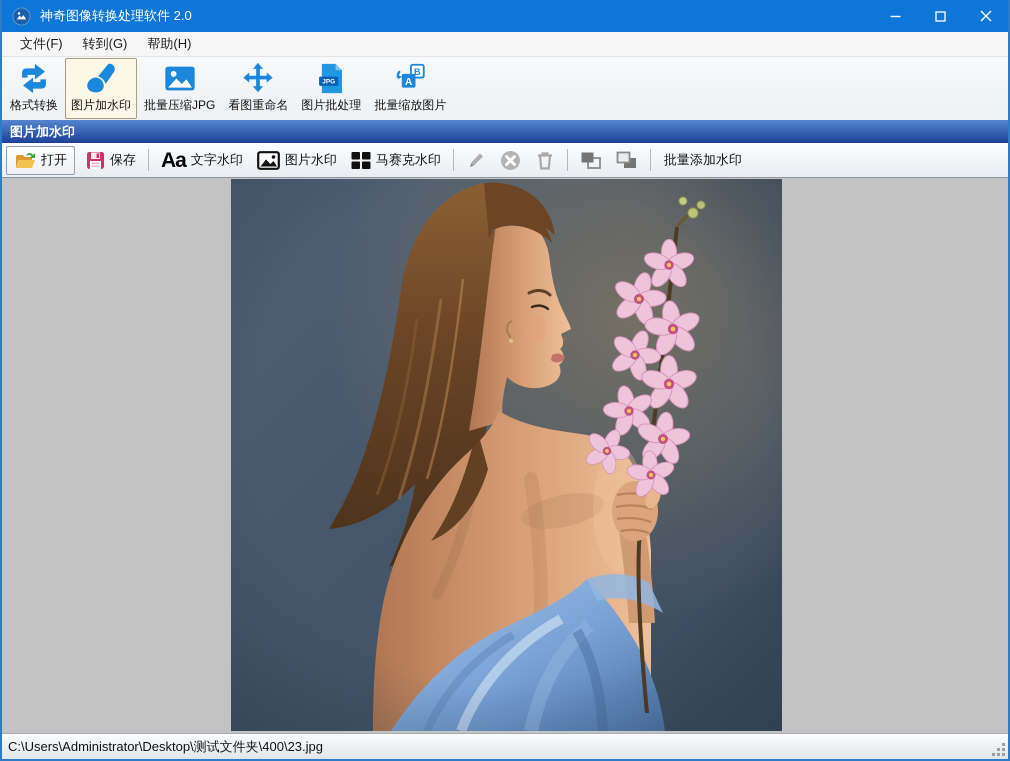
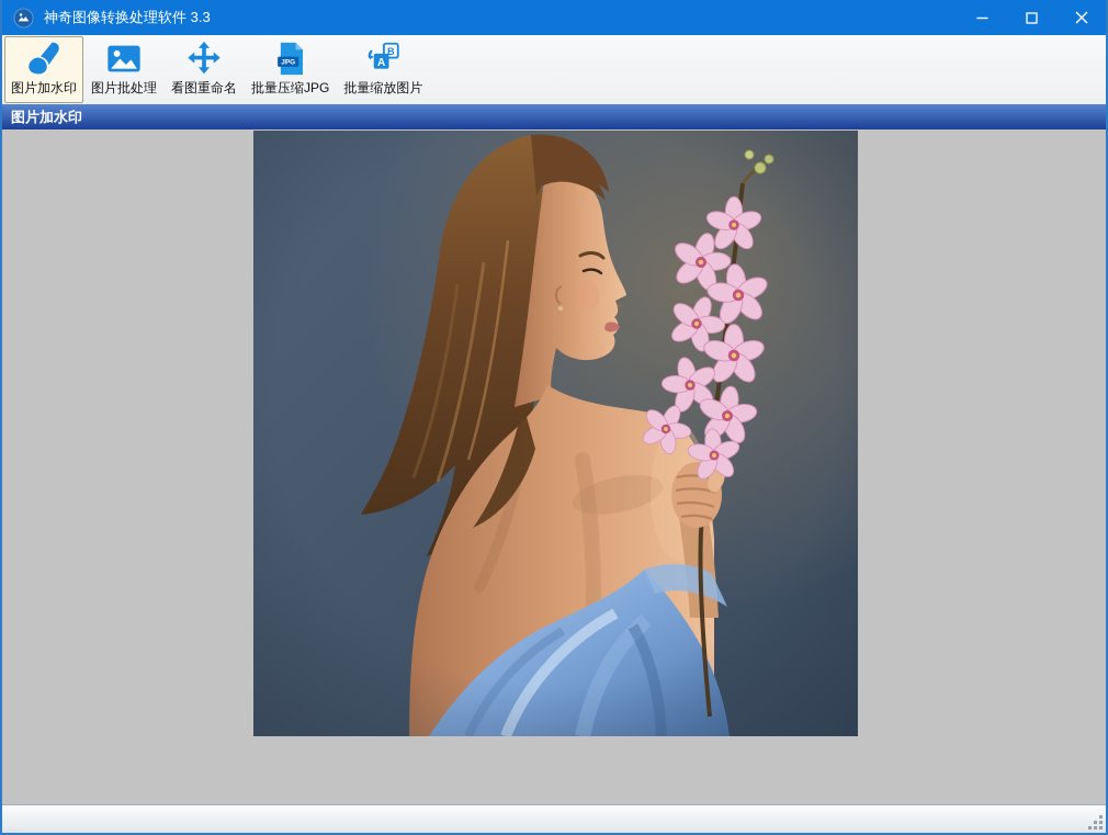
- 神奇图像转换处理软件 2.0
+ 神奇图像转换处理软件 3.3
- 文件(F)
- 转到(G)
- 帮助(H)
- 格式转换
  图片加水印
- 批量压缩JPG
+ 图片批处理
  看图重命名
- 图片批处理
+ 批量压缩JPG
  B
  A
  批量缩放图片
  图片加水印
- 打开
- 保存
- Aa
- 文字水印
- 图片水印
- 马赛克水印
- 批量添加水印
- C:\Users\Administrator\Desktop\测试文件夹\400\23.jpg
